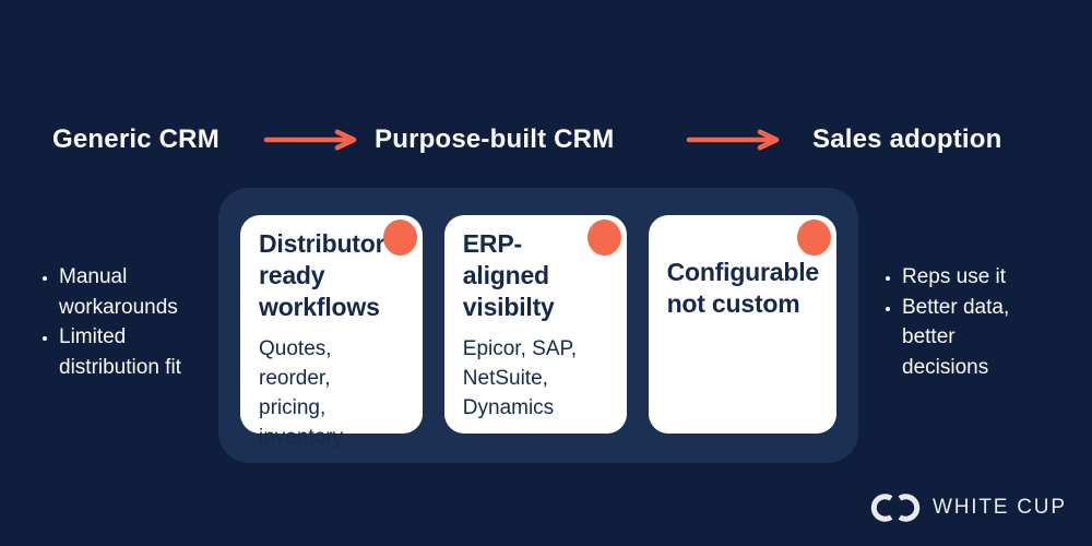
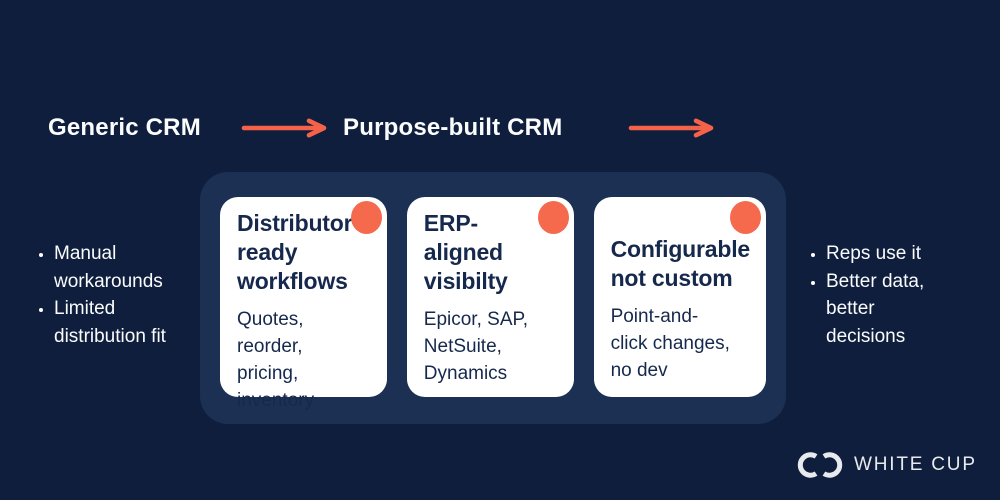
  Generic CRM
  Purpose-built CRM
- Sales adoption
  Distributor
  ready
  workflows
  Quotes, reorder,
  pricing, inventory
  ERP-
  aligned
  visibilty
  Epicor, SAP,
  NetSuite,
  Dynamics
  Configurable
  not custom
+ Point-and-
+ click changes,
+ no dev
  Manual
  workarounds
  Limited
  distribution fit
  Reps use it
  Better data,
  better
  decisions
  WHITE CUP
